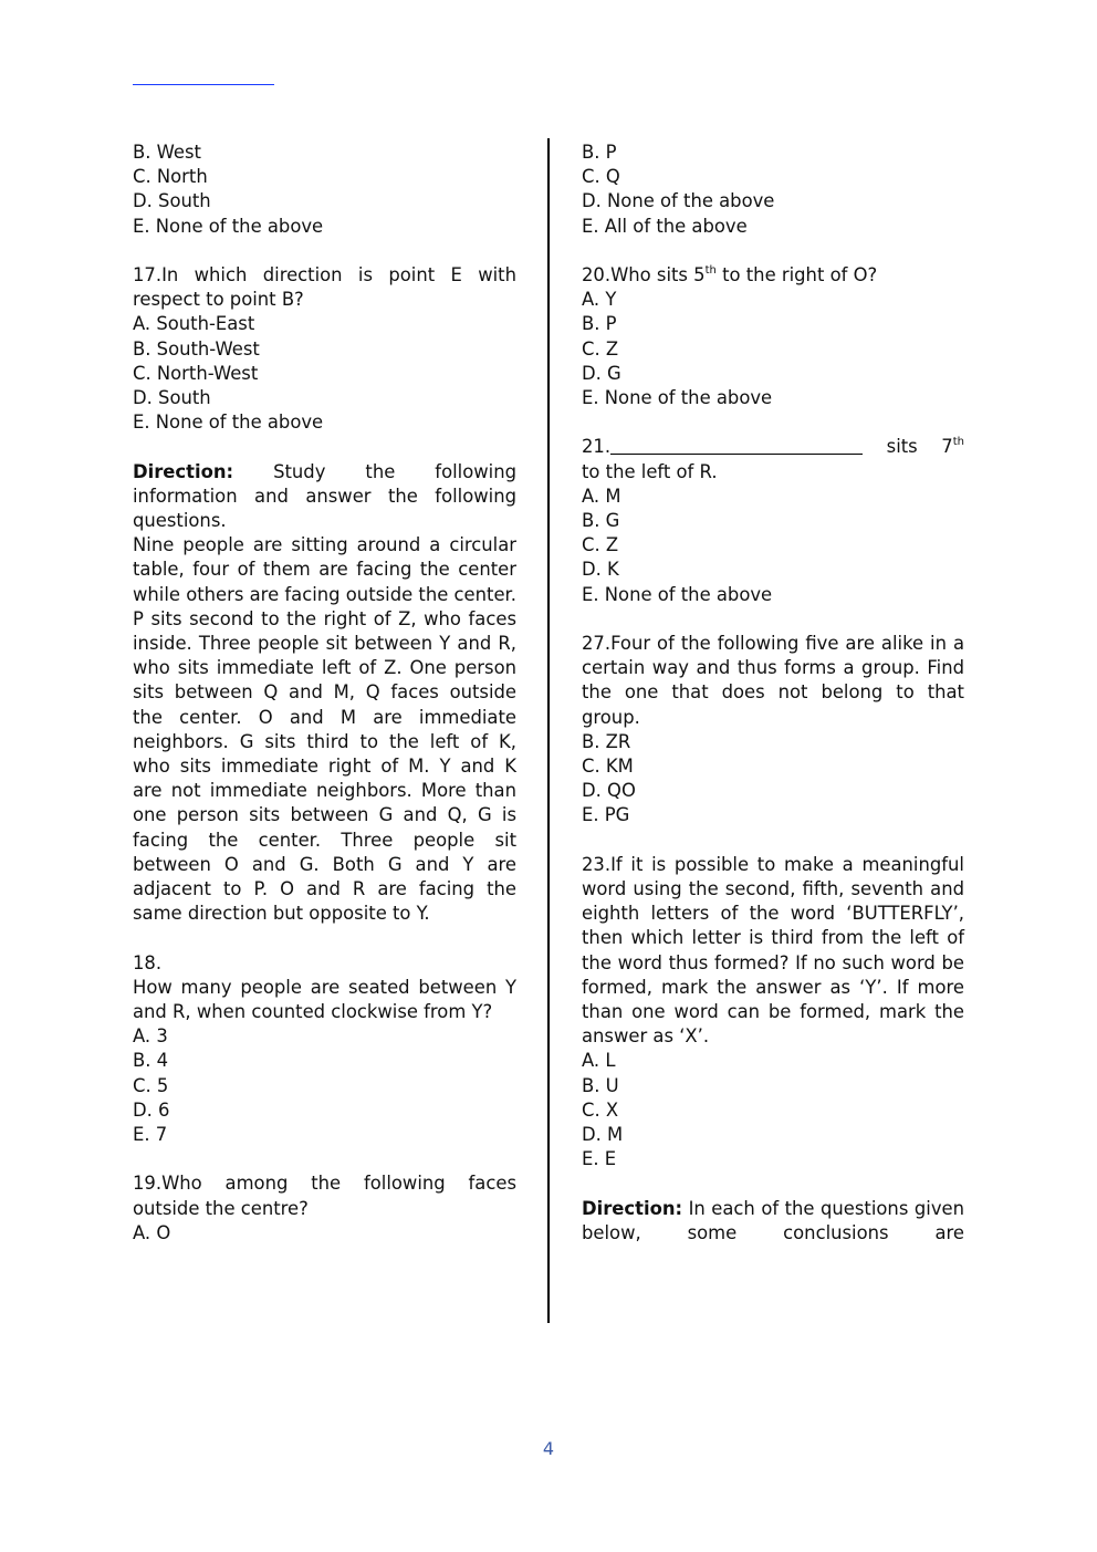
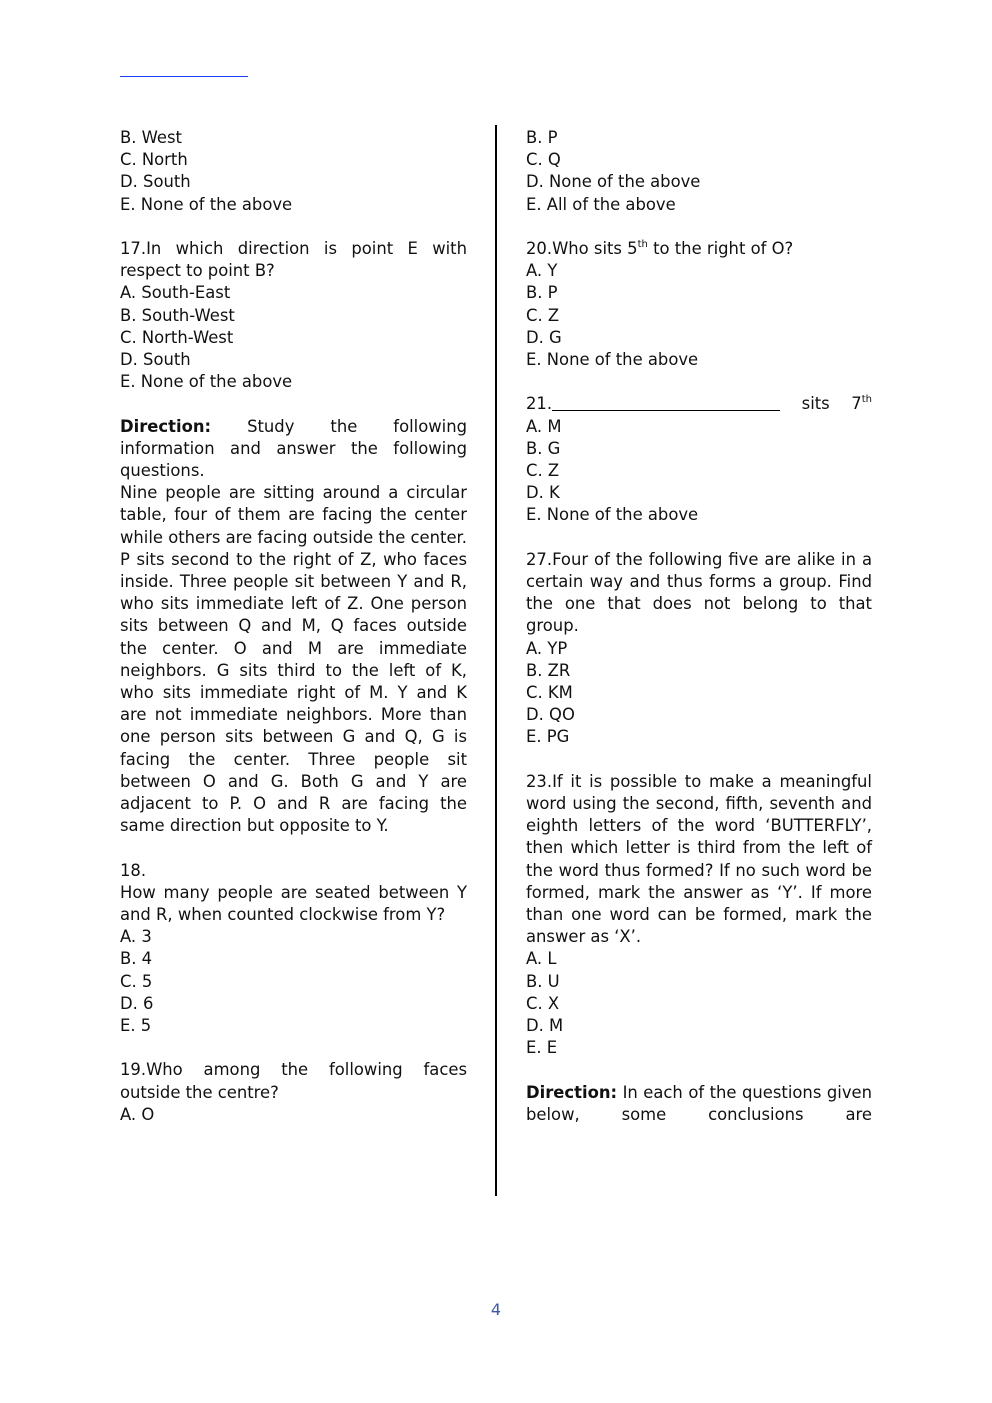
  B. West
  C. North
  D. South
  E. None of the above
  17.In which direction is point E with
  respect to point B?
  A. South-East
  B. South-West
  C. North-West
  D. South
  E. None of the above
  Direction: Study the following information and answer the following questions.
  Nine people are sitting around a circular table, four of them are facing the center while others are facing outside the center. P sits second to the right of Z, who faces inside. Three people sit between Y and R, who sits immediate left of Z. One person sits between Q and M, Q faces outside the center. O and M are immediate neighbors. G sits third to the left of K, who sits immediate right of M. Y and K are not immediate neighbors. More than one person sits between G and Q, G is facing the center. Three people sit between O and G. Both G and Y are adjacent to P. O and R are facing the same direction but opposite to Y.
  18.
  How many people are seated between Y and R, when counted clockwise from Y?
  A. 3
  B. 4
  C. 5
  D. 6
- E. 7
+ E. 5
  19.Who among the following faces outside the centre?
  A. O
  B. P
  C. Q
  D. None of the above
  E. All of the above
  20.Who sits 5th to the right of O?
  A. Y
  B. P
  C. Z
  D. G
  E. None of the above
  21.
  sits
  7th
- to the left of R.
  A. M
  B. G
  C. Z
  D. K
  E. None of the above
  27.Four of the following five are alike in a certain way and thus forms a group. Find the one that does not belong to that group.
+ A. YP
  B. ZR
  C. KM
  D. QO
  E. PG
  23.If it is possible to make a meaningful word using the second, fifth, seventh and eighth letters of the word ‘BUTTERFLY’, then which letter is third from the left of the word thus formed? If no such word be formed, mark the answer as ‘Y’. If more than one word can be formed, mark the answer as ‘X’.
  A. L
  B. U
  C. X
  D. M
  E. E
  Direction: In each of the questions given below, some conclusions are
  4
